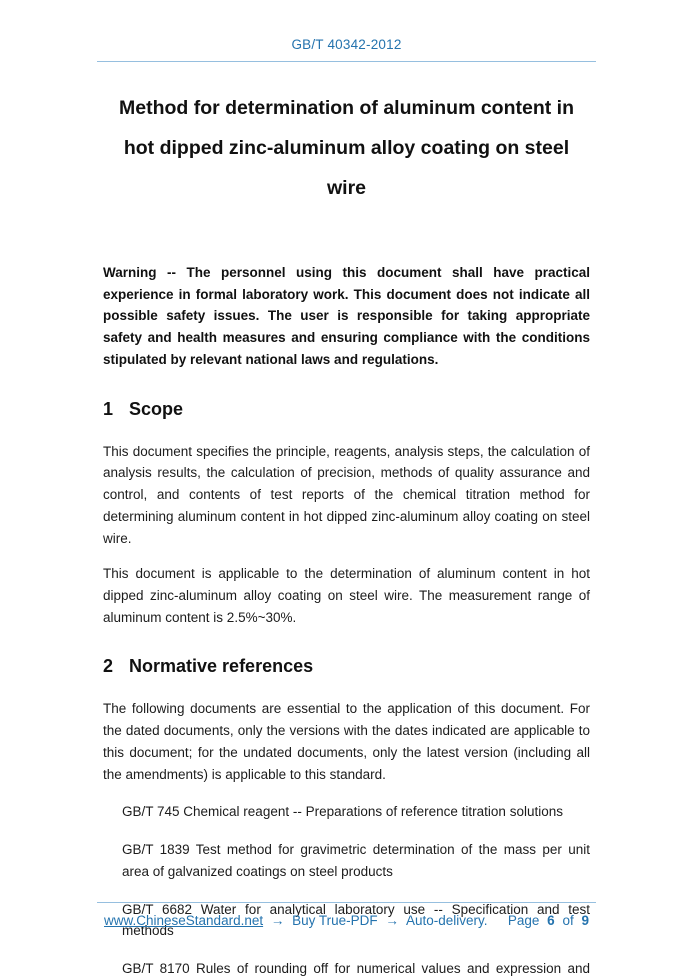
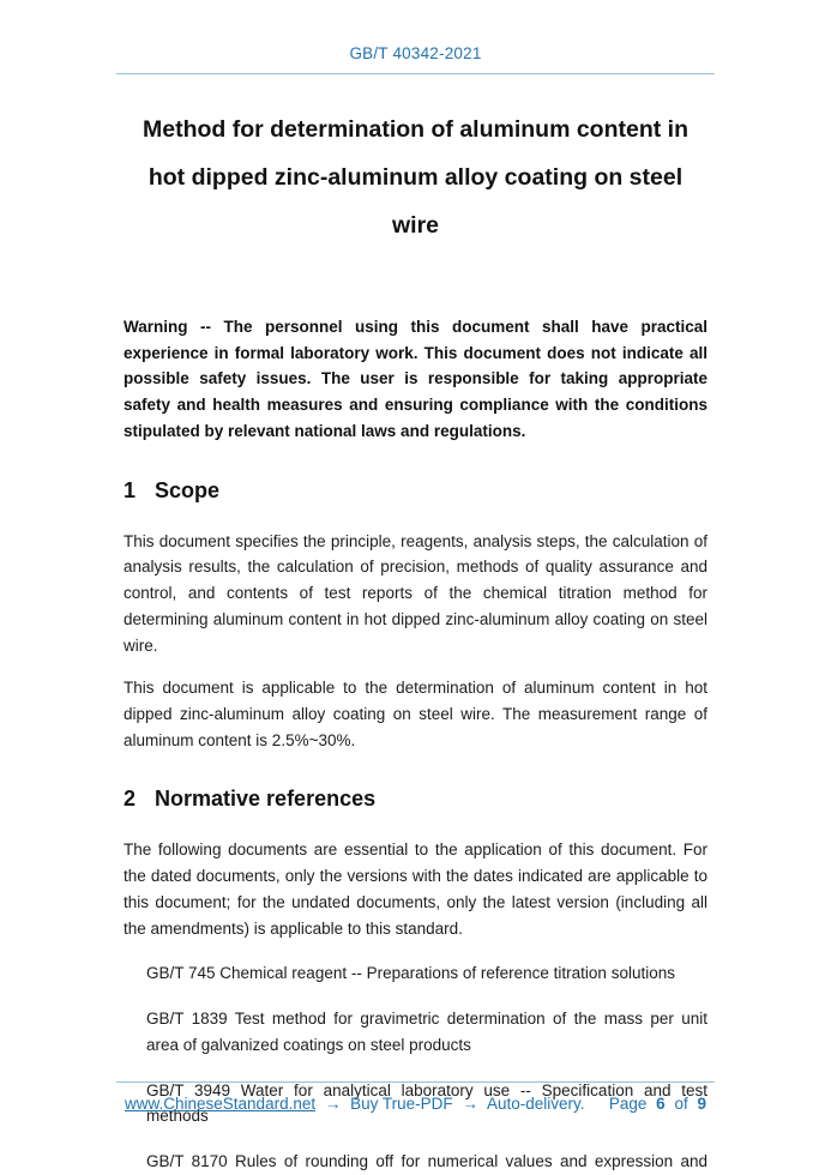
- GB/T 40342-2012
+ GB/T 40342-2021
  Method for determination of aluminum content in hot dipped zinc-aluminum alloy coating on steel wire
  Warning -- The personnel using this document shall have practical experience in formal laboratory work. This document does not indicate all possible safety issues. The user is responsible for taking appropriate safety and health measures and ensuring compliance with the conditions stipulated by relevant national laws and regulations.
  1 Scope
  This document specifies the principle, reagents, analysis steps, the calculation of analysis results, the calculation of precision, methods of quality assurance and control, and contents of test reports of the chemical titration method for determining aluminum content in hot dipped zinc-aluminum alloy coating on steel wire.
  This document is applicable to the determination of aluminum content in hot dipped zinc-aluminum alloy coating on steel wire. The measurement range of aluminum content is 2.5%~30%.
  2 Normative references
  The following documents are essential to the application of this document. For the dated documents, only the versions with the dates indicated are applicable to this document; for the undated documents, only the latest version (including all the amendments) is applicable to this standard.
  GB/T 745 Chemical reagent -- Preparations of reference titration solutions
  GB/T 1839 Test method for gravimetric determination of the mass per unit area of galvanized coatings on steel products
- GB/T 6682 Water for analytical laboratory use -- Specification and test methods
+ GB/T 3949 Water for analytical laboratory use -- Specification and test methods
  GB/T 8170 Rules of rounding off for numerical values and expression and
  www.ChineseStandard.net → Buy True-PDF → Auto-delivery.
  Page 6 of 9
